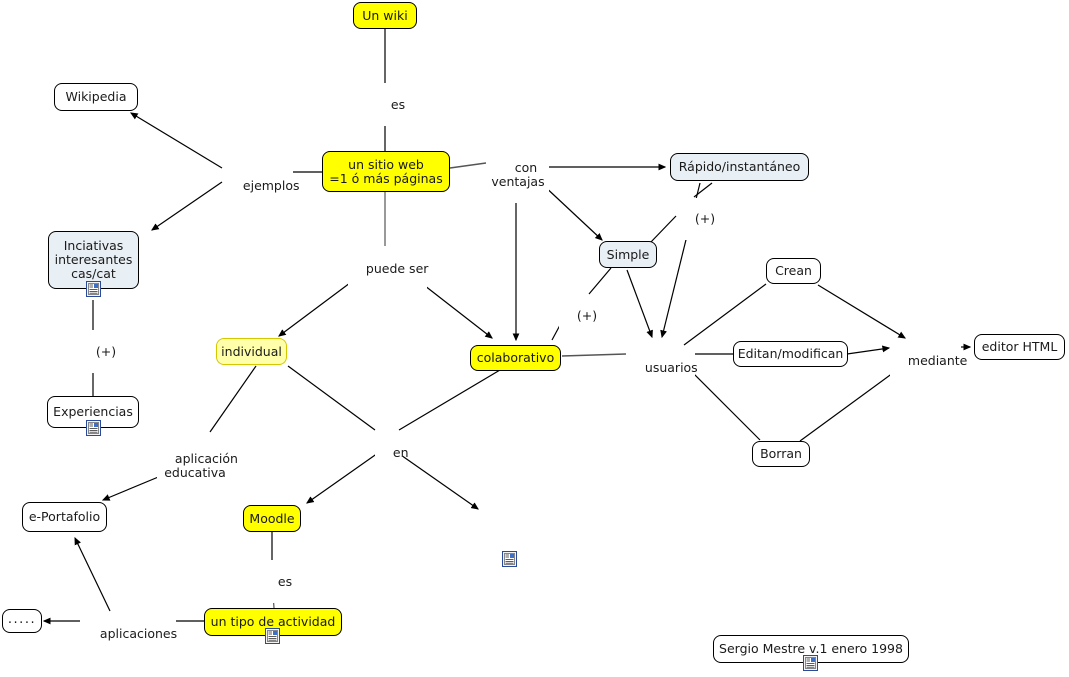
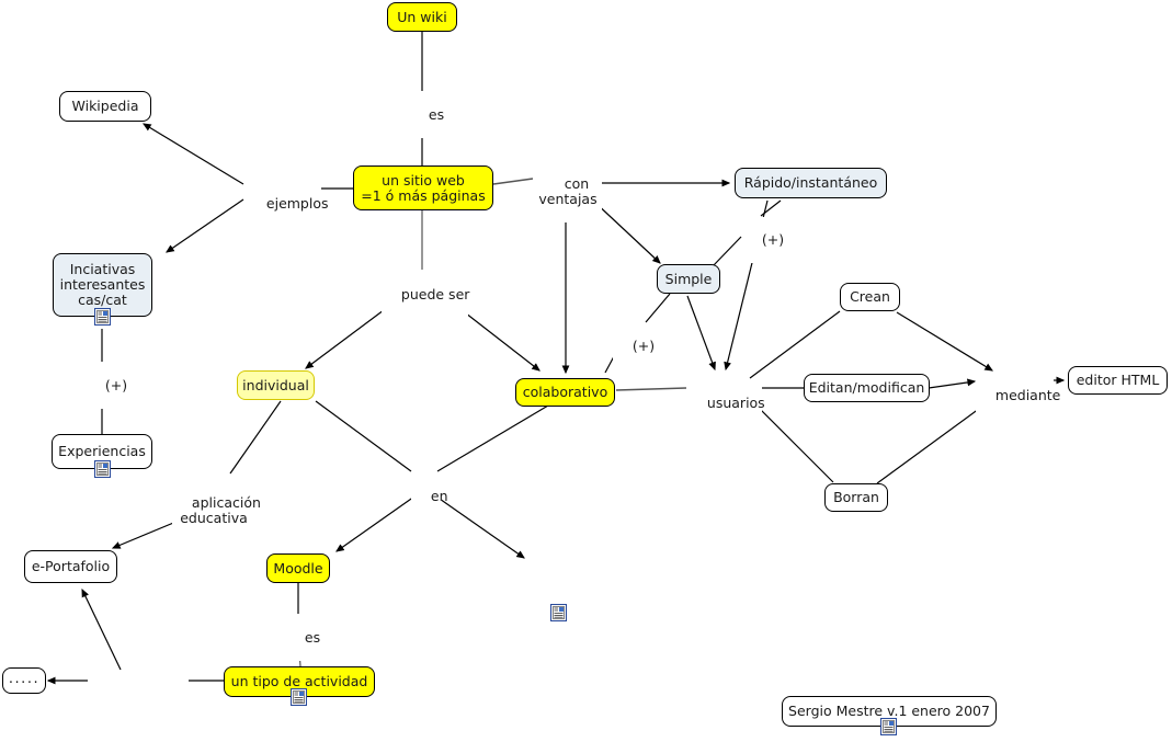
  Un wiki
  un sitio web
  =1 ó más páginas
  Wikipedia
  Inciativas
  interesantes
  cas/cat
  Experiencias
  e-Portafolio
  individual
  colaborativo
  Rápido/instantáneo
  Simple
  Crean
  Editan/modifican
  Borran
  editor HTML
  Moodle
  un tipo de actividad
  .....
- Sergio Mestre v.1 enero 1998
+ Sergio Mestre v.1 enero 2007
  es
  ejemplos
  con
  ventajas
  puede ser
  (+)
  (+)
  (+)
  usuarios
  mediante
  aplicación
  educativa
  en
  es
- aplicaciones
